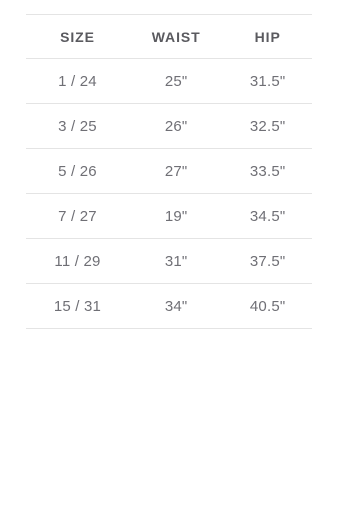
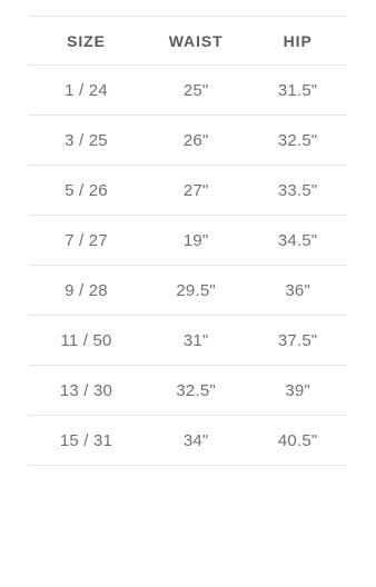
  SIZE	WAIST	HIP
  1 / 24	25"	31.5"
  3 / 25	26"	32.5"
  5 / 26	27"	33.5"
  7 / 27	19"	34.5"
+ 9 / 28	29.5"	36"
- 11 / 29	31"	37.5"
+ 11 / 50	31"	37.5"
+ 13 / 30	32.5"	39"
  15 / 31	34"	40.5"
